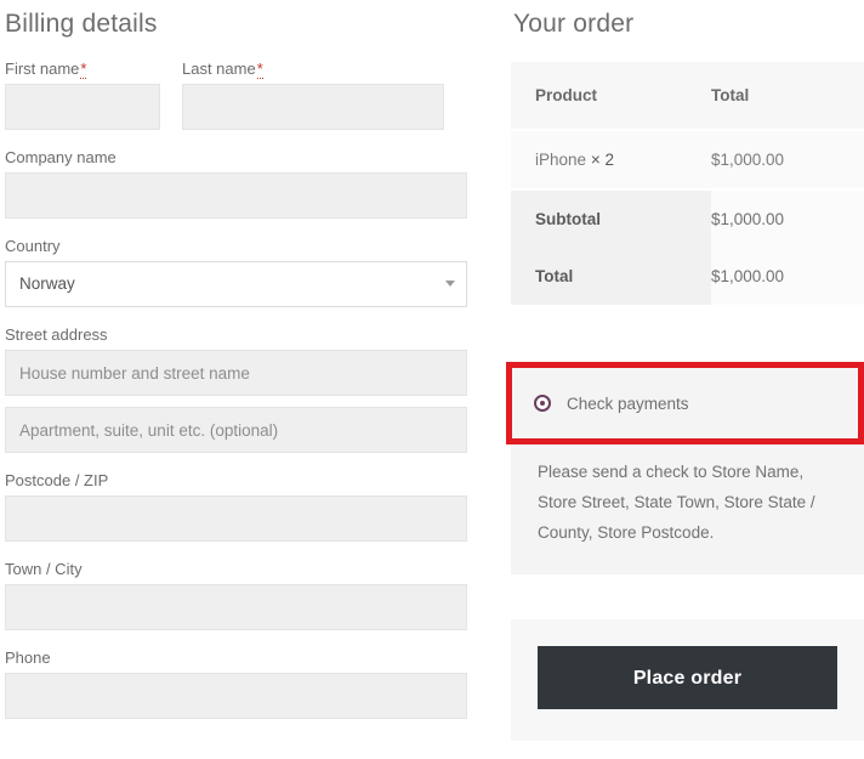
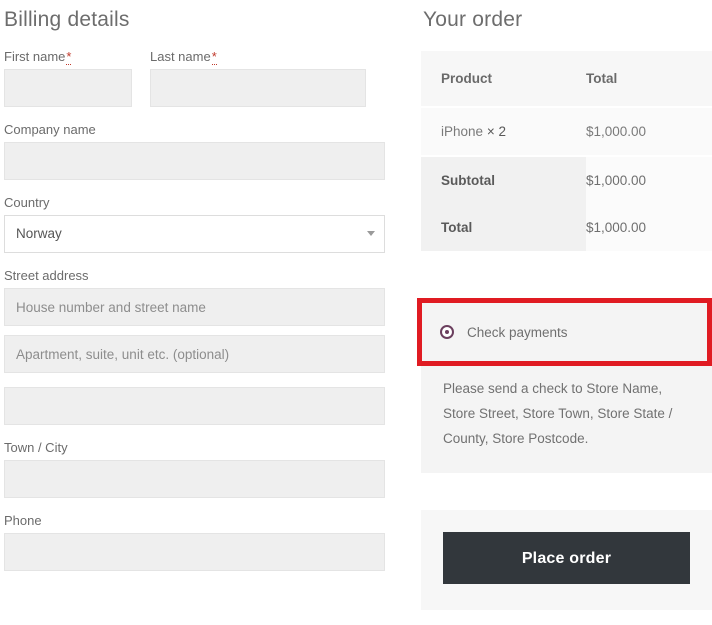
  Billing details
  First name*
  Last name*
  Company name
  Country
  Norway
  Street address
  House number and street name
  Apartment, suite, unit etc. (optional)
- Postcode / ZIP
  Town / City
  Phone
  Your order
  Product	Total
  iPhone × 2	$1,000.00
  Subtotal	$1,000.00
  Total	$1,000.00
  Check payments
- Please send a check to Store Name, Store Street, State Town, Store State / County, Store Postcode.
+ Please send a check to Store Name, Store Street, Store Town, Store State / County, Store Postcode.
  Place order
